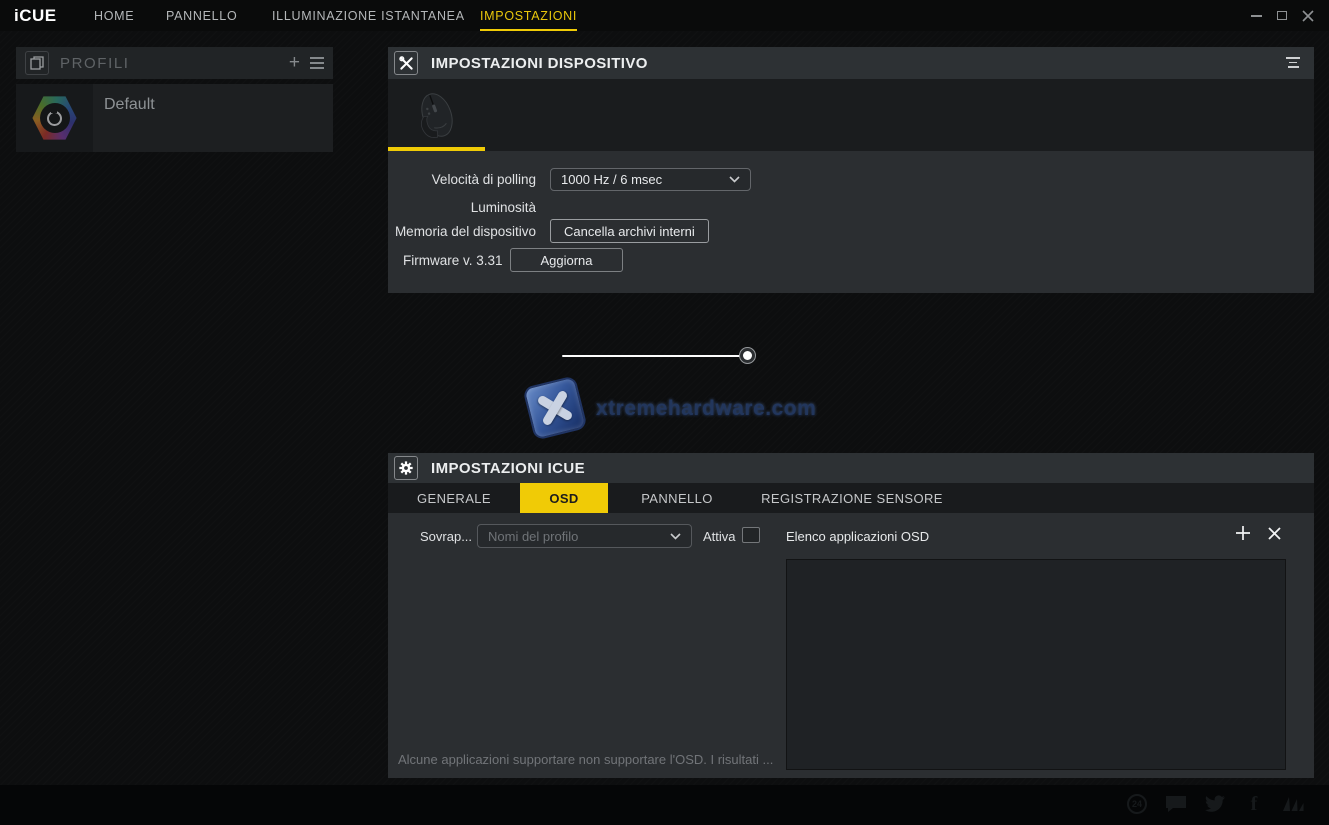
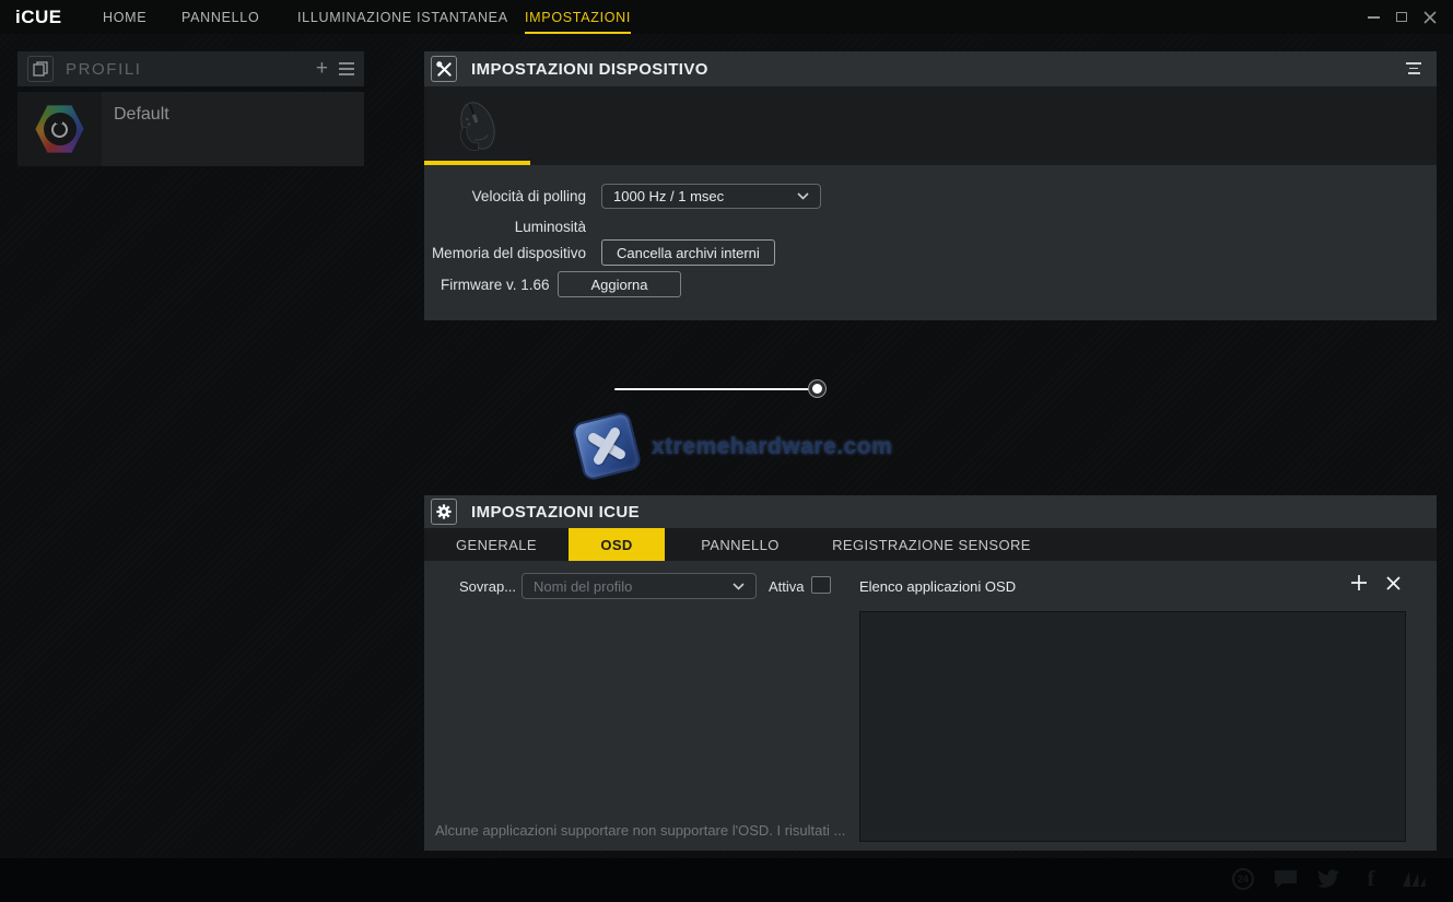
  iCUE
  HOME
  PANNELLO
  ILLUMINAZIONE ISTANTANEA
  IMPOSTAZIONI
  PROFILI
  +
  Default
  IMPOSTAZIONI DISPOSITIVO
  Velocità di polling
- 1000 Hz / 6 msec
+ 1000 Hz / 1 msec
  Luminosità
  Memoria del dispositivo
  Cancella archivi interni
- Firmware v. 3.31
+ Firmware v. 1.66
  Aggiorna
  xtremehardware.com
  IMPOSTAZIONI ICUE
  GENERALE
  OSD
  PANNELLO
  REGISTRAZIONE SENSORE
  Sovrap...
  Nomi del profilo
  Attiva
  Elenco applicazioni OSD
  Alcune applicazioni supportare non supportare l'OSD. I risultati ...
